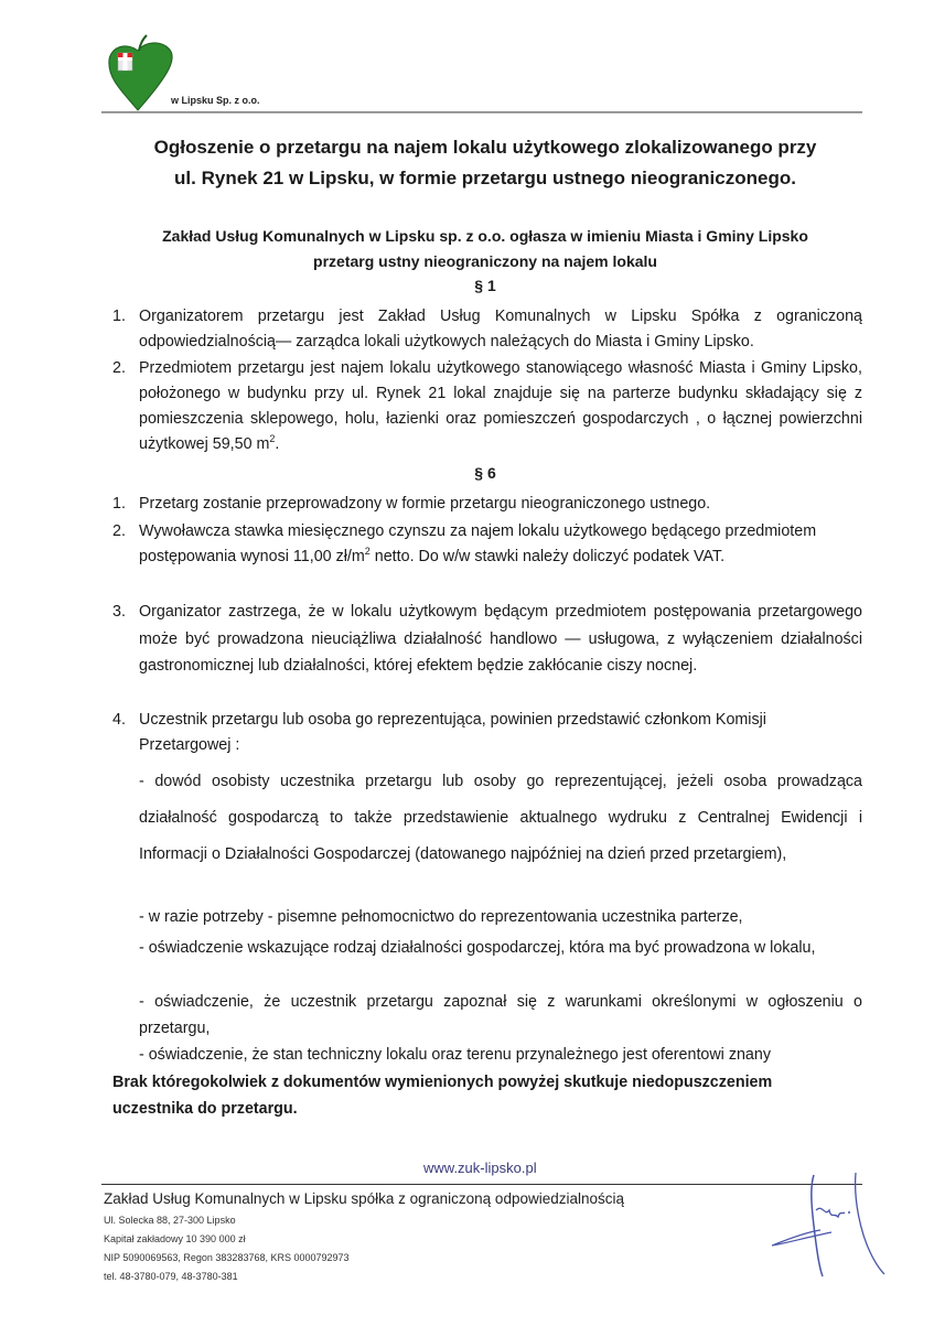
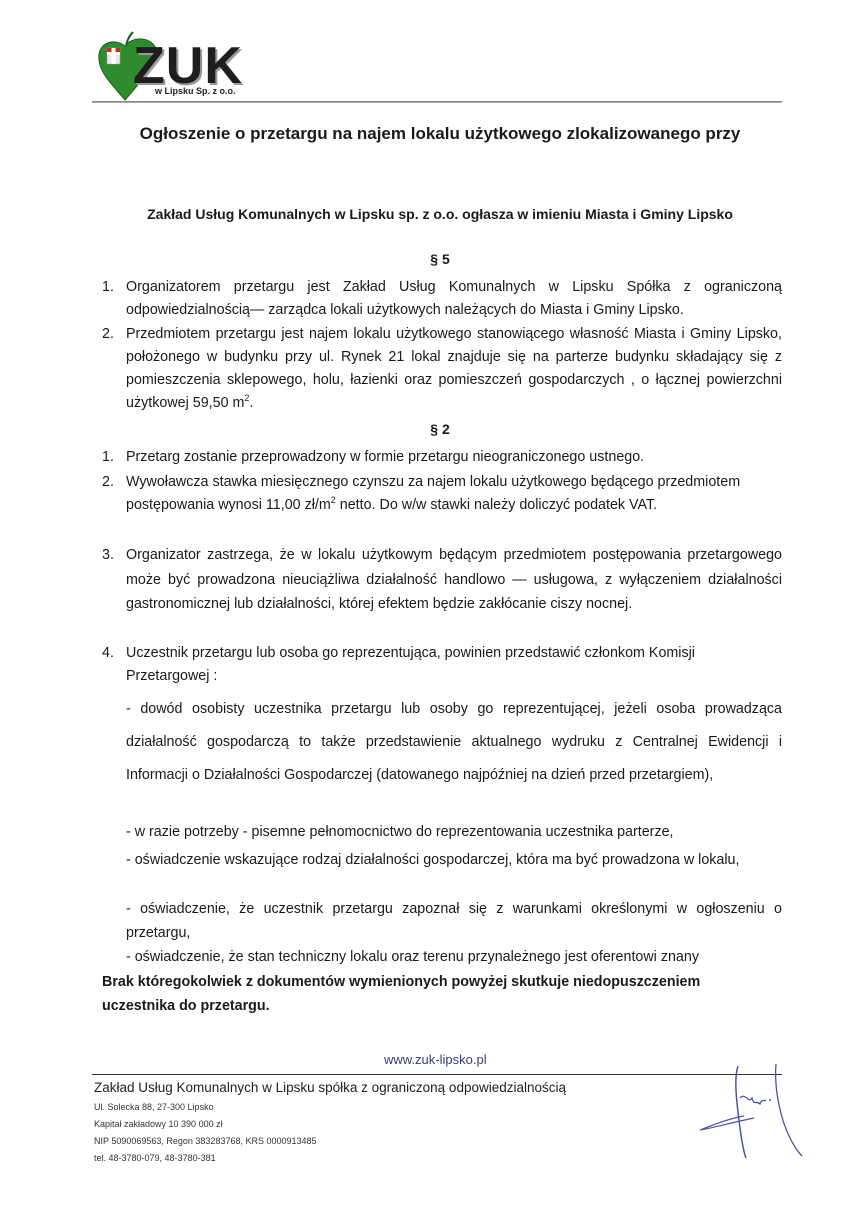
+ ZUK
  w Lipsku Sp. z o.o.
  Ogłoszenie o przetargu na najem lokalu użytkowego zlokalizowanego przy
- ul. Rynek 21 w Lipsku, w formie przetargu ustnego nieograniczonego.
  Zakład Usług Komunalnych w Lipsku sp. z o.o. ogłasza w imieniu Miasta i Gminy Lipsko
- przetarg ustny nieograniczony na najem lokalu
- § 1
+ § 5
  1.
  Organizatorem przetargu jest Zakład Usług Komunalnych w Lipsku Spółka z ograniczoną odpowiedzialnością— zarządca lokali użytkowych należących do Miasta i Gminy Lipsko.
  2.
  Przedmiotem przetargu jest najem lokalu użytkowego stanowiącego własność Miasta i Gminy Lipsko, położonego w budynku przy ul. Rynek 21 lokal znajduje się na parterze budynku składający się z pomieszczenia sklepowego, holu, łazienki oraz pomieszczeń gospodarczych , o łącznej powierzchni użytkowej 59,50 m2.
- § 6
+ § 2
  1.
  Przetarg zostanie przeprowadzony w formie przetargu nieograniczonego ustnego.
  2.
  Wywoławcza stawka miesięcznego czynszu za najem lokalu użytkowego będącego przedmiotem postępowania wynosi 11,00 zł/m2 netto. Do w/w stawki należy doliczyć podatek VAT.
  3.
  Organizator zastrzega, że w lokalu użytkowym będącym przedmiotem postępowania przetargowego może być prowadzona nieuciążliwa działalność handlowo — usługowa, z wyłączeniem działalności gastronomicznej lub działalności, której efektem będzie zakłócanie ciszy nocnej.
  4.
  Uczestnik przetargu lub osoba go reprezentująca, powinien przedstawić członkom Komisji Przetargowej :
  - dowód osobisty uczestnika przetargu lub osoby go reprezentującej, jeżeli osoba prowadząca działalność gospodarczą to także przedstawienie aktualnego wydruku z Centralnej Ewidencji i Informacji o Działalności Gospodarczej (datowanego najpóźniej na dzień przed przetargiem),
  - w razie potrzeby - pisemne pełnomocnictwo do reprezentowania uczestnika parterze,
  - oświadczenie wskazujące rodzaj działalności gospodarczej, która ma być prowadzona w lokalu,
  - oświadczenie, że uczestnik przetargu zapoznał się z warunkami określonymi w ogłoszeniu o przetargu,
  - oświadczenie, że stan techniczny lokalu oraz terenu przynależnego jest oferentowi znany
  Brak któregokolwiek z dokumentów wymienionych powyżej skutkuje niedopuszczeniem uczestnika do przetargu.
  www.zuk-lipsko.pl
  Zakład Usług Komunalnych w Lipsku spółka z ograniczoną odpowiedzialnością
  Ul. Solecka 88, 27-300 Lipsko
  Kapitał zakładowy 10 390 000 zł
- NIP 5090069563, Regon 383283768, KRS 0000792973
+ NIP 5090069563, Regon 383283768, KRS 0000913485
  tel. 48-3780-079, 48-3780-381
